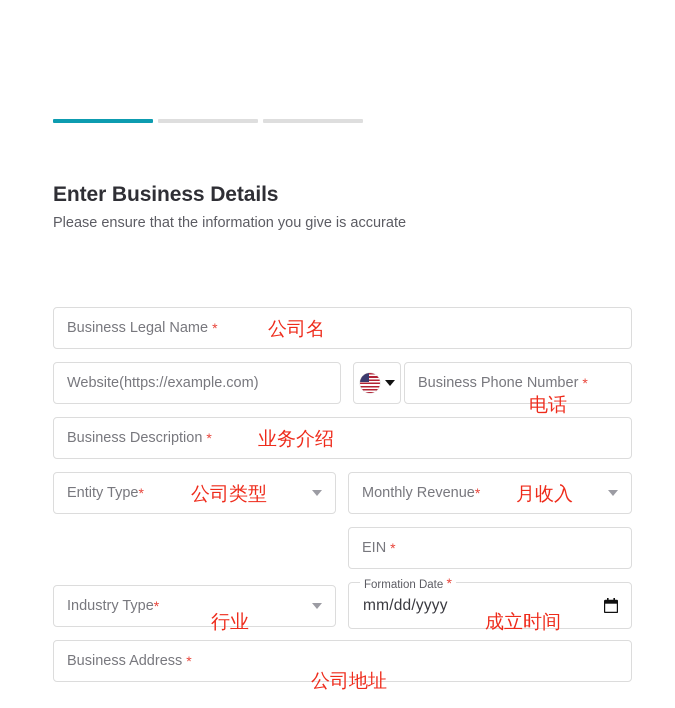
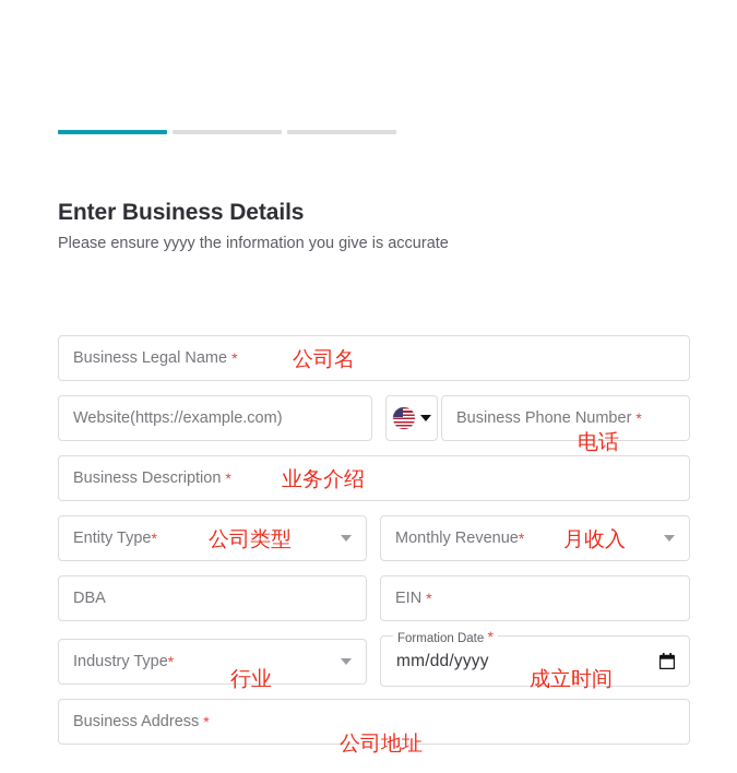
  Enter Business Details
- Please ensure that the information you give is accurate
+ Please ensure yyyy the information you give is accurate
  Business Legal Name
  *
  公司名
  Website(https://example.com)
  Business Phone Number
  *
  电话
  Business Description
  *
  业务介绍
  Entity Type
  *
  公司类型
  Monthly Revenue
  *
  月收入
+ DBA
  EIN
  *
  Industry Type
  *
  行业
  Formation Date *
  mm/dd/yyyy
  成立时间
  Business Address
  *
  公司地址
